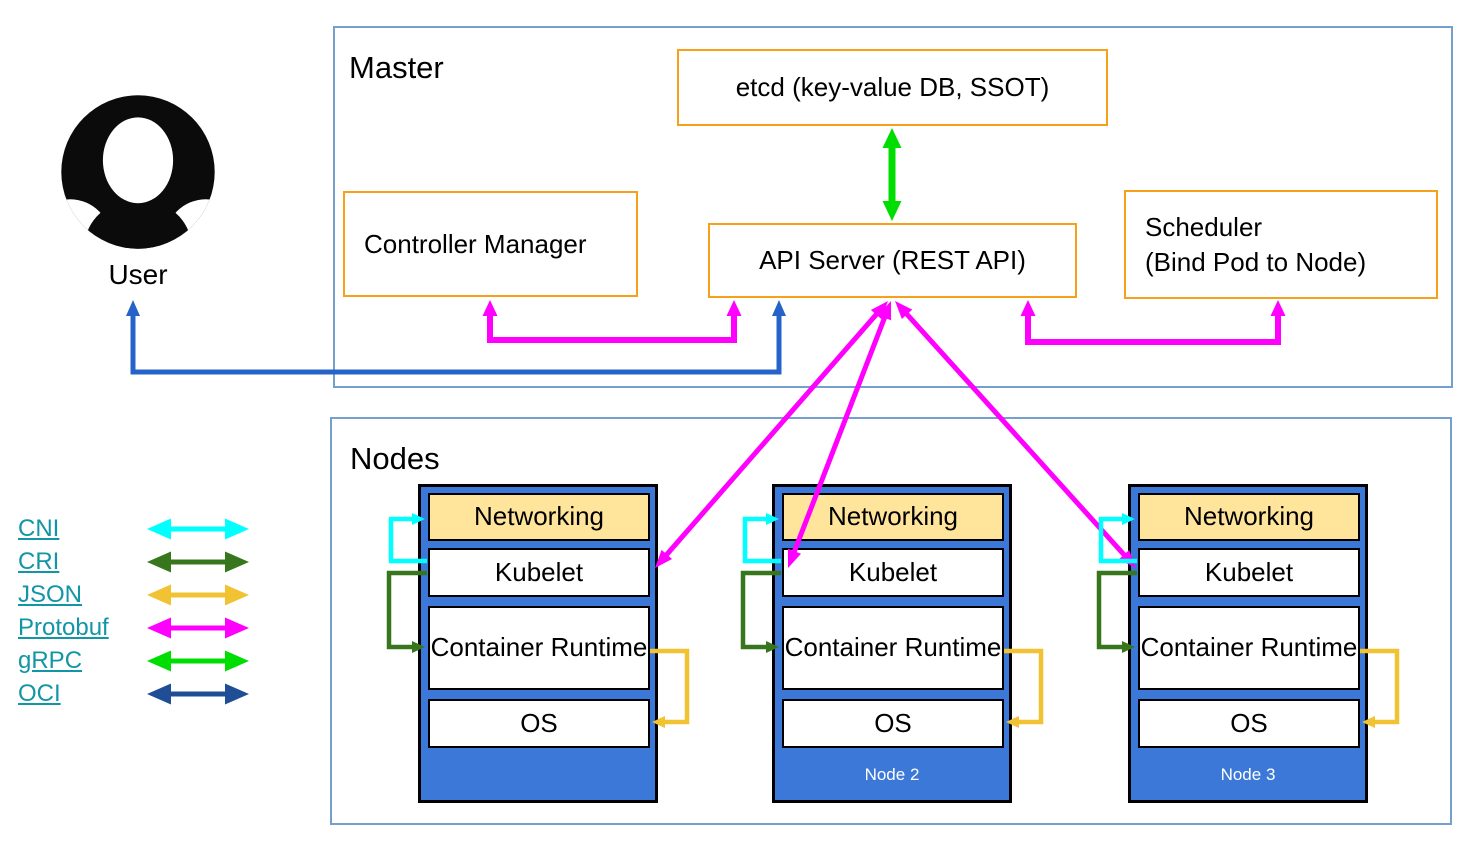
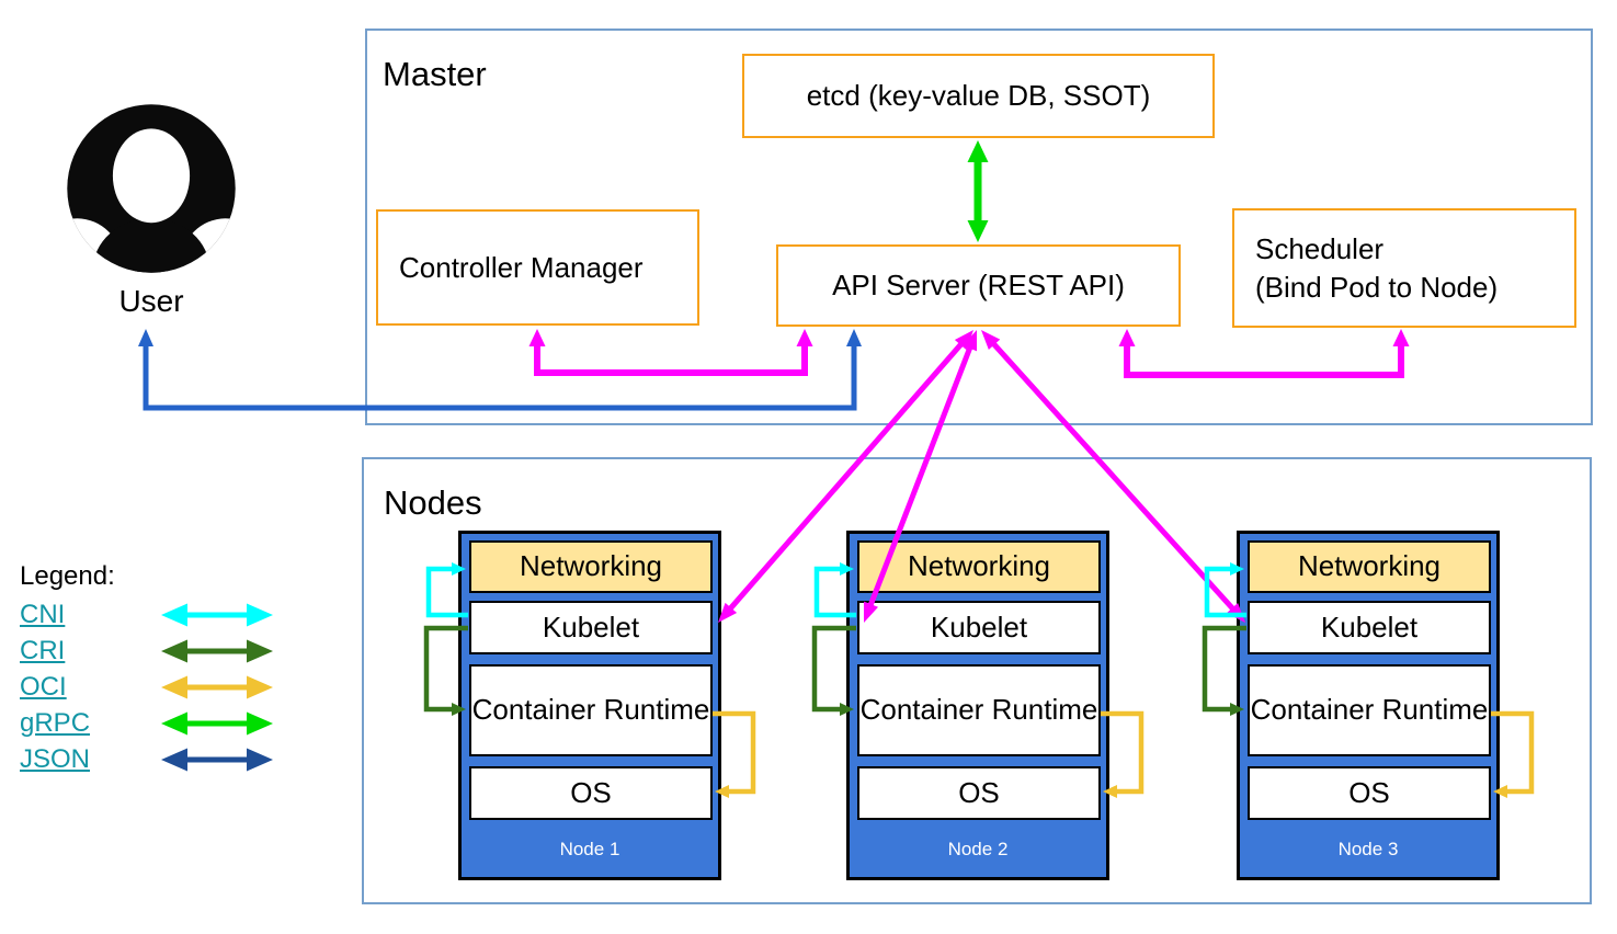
  Master
  etcd (key-value DB, SSOT)
  Controller Manager
  API Server (REST API)
  Scheduler
  (Bind Pod to Node)
  User
  Nodes
  Networking
  Kubelet
  Container Runtime
  OS
+ Node 1
  Networking
  Kubelet
  Container Runtime
  OS
  Node 2
  Networking
  Kubelet
  Container Runtime
  OS
  Node 3
+ Legend:
  CNI
  CRI
- JSON
+ OCI
- Protobuf
  gRPC
- OCI
+ JSON
